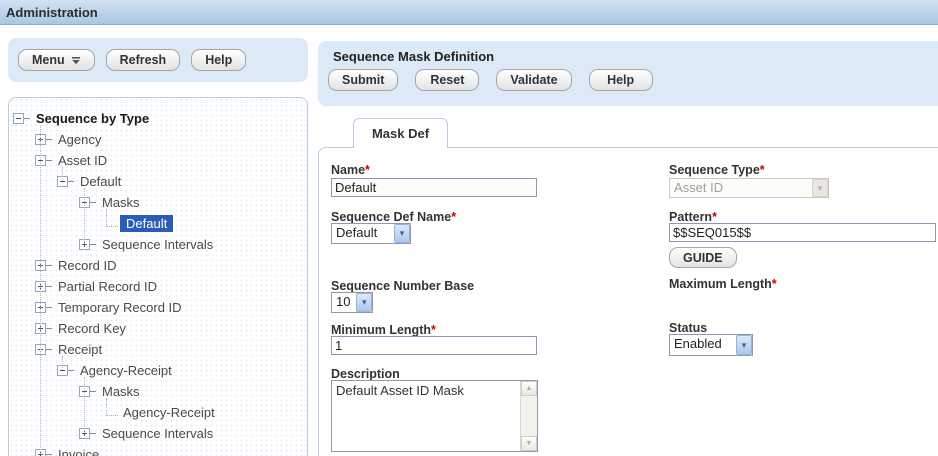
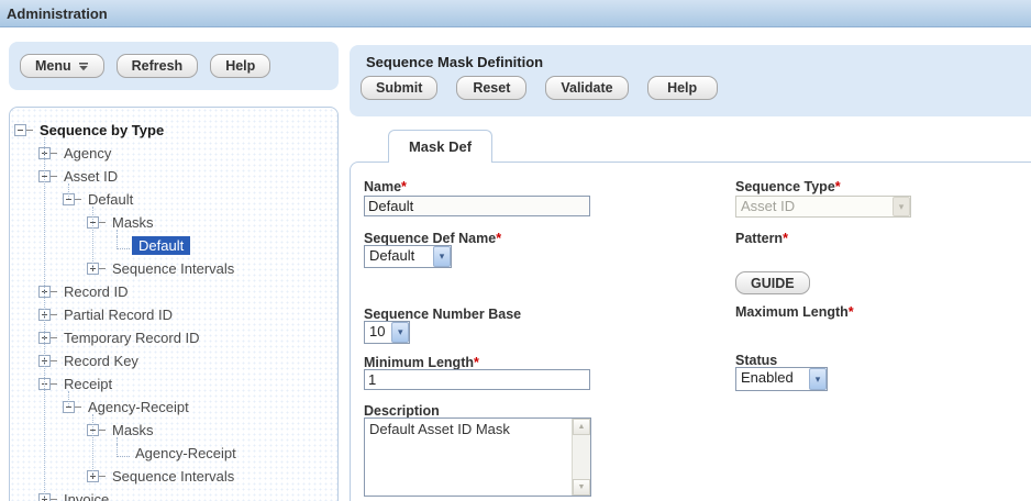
  Administration
  Menu
  Refresh
  Help
  Sequence by Type
  Agency
  Asset ID
  Default
  Masks
  Default
  Sequence Intervals
  Record ID
  Partial Record ID
  Temporary Record ID
  Record Key
  Receipt
  Agency-Receipt
  Masks
  Agency-Receipt
  Sequence Intervals
  Invoice
  Sequence Mask Definition
  Submit
  Reset
  Validate
  Help
  Mask Def
  Name*
  Default
  Sequence Type*
  Asset ID
  ▾
  Sequence Def Name*
  Default
  ▾
  Pattern*
- $$SEQ015$$
  GUIDE
  Sequence Number Base
  10
  ▾
  Maximum Length*
  Minimum Length*
  1
  Status
  Enabled
  ▾
  Description
  Default Asset ID Mask
